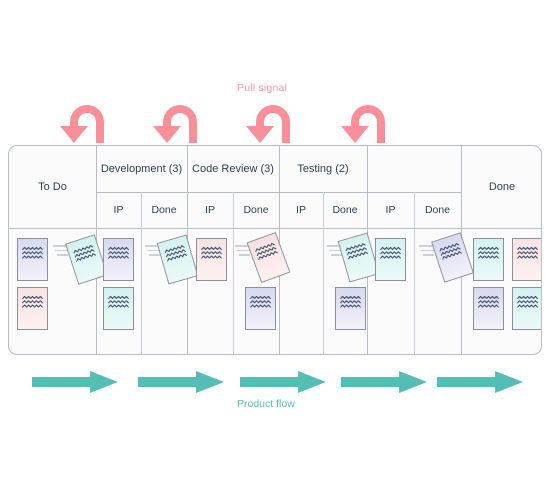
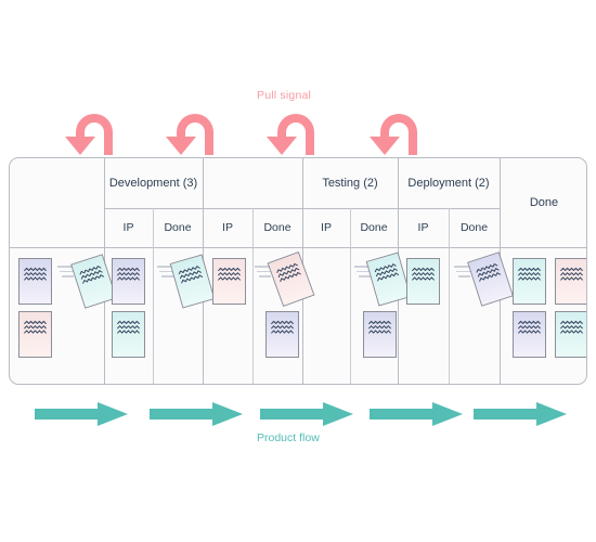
  Pull signal
- To Do
  Development (3)
- Code Review (3)
  Testing (2)
+ Deployment (2)
  Done
  IP
  Done
  IP
  Done
  IP
  Done
  IP
  Done
  Product flow
